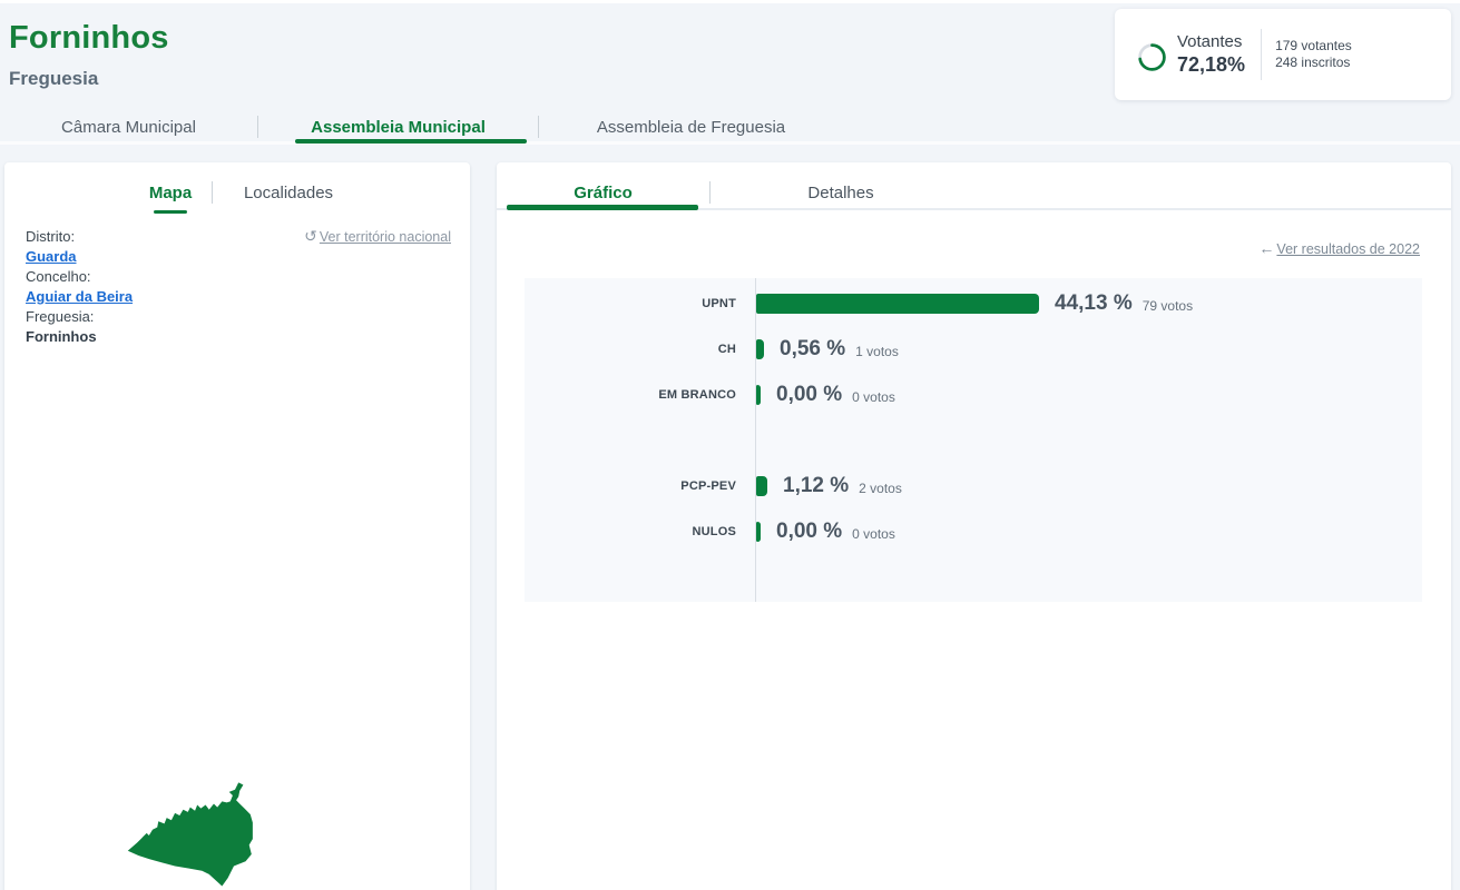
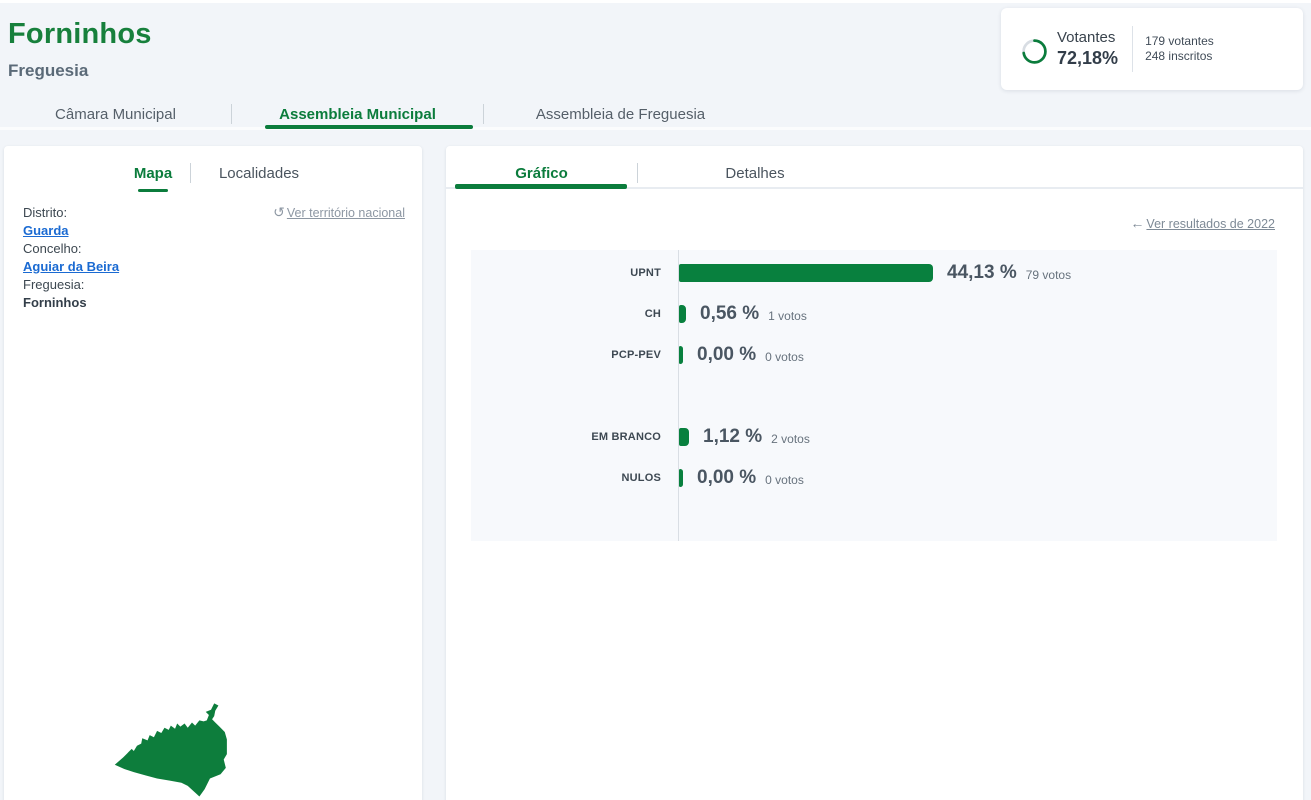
  Forninhos
  Freguesia
  Votantes
  72,18%
  179 votantes
  248 inscritos
  Câmara Municipal
  Assembleia Municipal
  Assembleia de Freguesia
  Mapa
  Localidades
  ↺ Ver território nacional
  Distrito:
  Guarda
  Concelho:
  Aguiar da Beira
  Freguesia:
  Forninhos
  Gráfico
  Detalhes
  ← Ver resultados de 2022
  UPNT
  44,13 %
  79 votos
  CH
  0,56 %
  1 votos
- EM BRANCO
+ PCP-PEV
  0,00 %
  0 votos
- PCP-PEV
+ EM BRANCO
  1,12 %
  2 votos
  NULOS
  0,00 %
  0 votos
